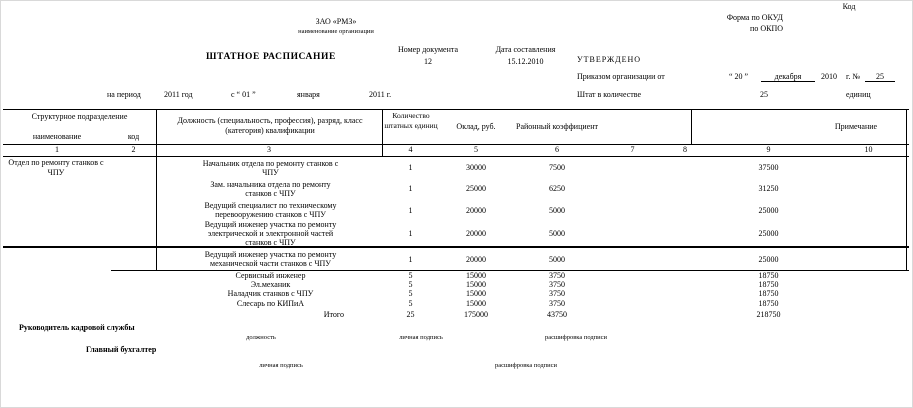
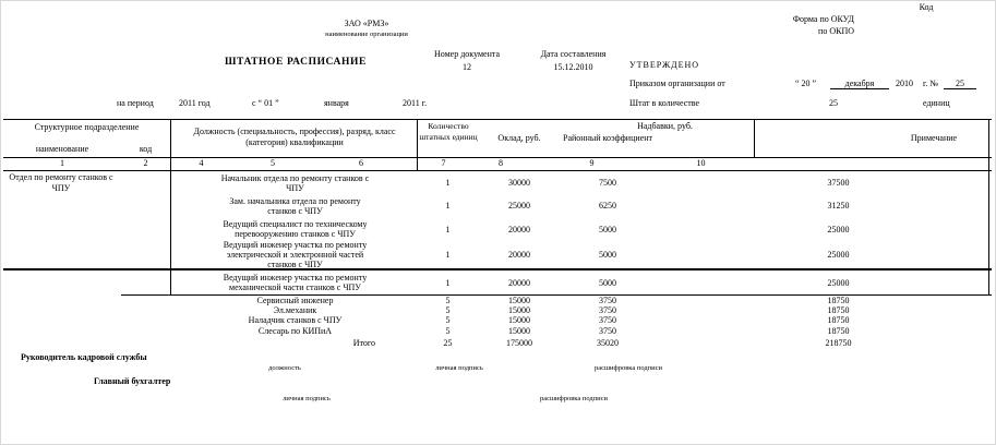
  Код
  Форма по ОКУД
  по ОКПО
  ЗАО «РМЗ»
  ШТАТНОЕ РАСПИСАНИЕ
  Номер документа
  12
  Дата составления
  15.12.2010
  УТВЕРЖДЕНО
  Приказом организации от
  “ 20 ”
  декабря
  2010
  г. №
  25
  Штат в количестве
  25
  единиц
  на период
  2011 год
  с “ 01 ”
  января
  2011 г.
  Структурное подразделение
  наименование
  код
  Должность (специальность, профессия), разряд, класс (категория) квалификации
  Количество штатных единиц
  Оклад, руб.
+ Надбавки, руб.
  Районный коэффициент
  Примечание
  1
  2
- 3
  4
  5
  6
  7
  8
  9
  10
  Отдел по ремонту станков с ЧПУ
  Начальник отдела по ремонту станков с ЧПУ
  1
  30000
  7500
  37500
  Зам. начальника отдела по ремонту станков с ЧПУ
  1
  25000
  6250
  31250
  Ведущий специалист по техническому перевооружению станков с ЧПУ
  1
  20000
  5000
  25000
  Ведущий инженер участка по ремонту электрической и электронной частей станков с ЧПУ
  1
  20000
  5000
  25000
  Ведущий инженер участка по ремонту механической части станков с ЧПУ
  1
  20000
  5000
  25000
  Сервисный инженер
  5
  15000
  3750
  18750
  Эл.механик
  5
  15000
  3750
  18750
  Наладчик станков с ЧПУ
  5
  15000
  3750
  18750
  Слесарь по КИПиА
  5
  15000
  3750
  18750
  Итого
  25
  175000
- 43750
+ 35020
  218750
  Руководитель кадровой службы
  Главный бухгалтер
